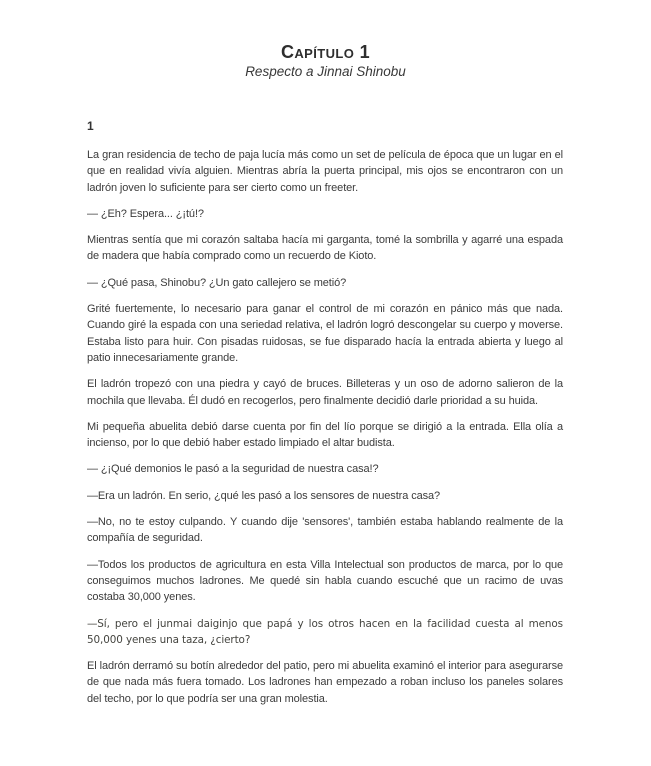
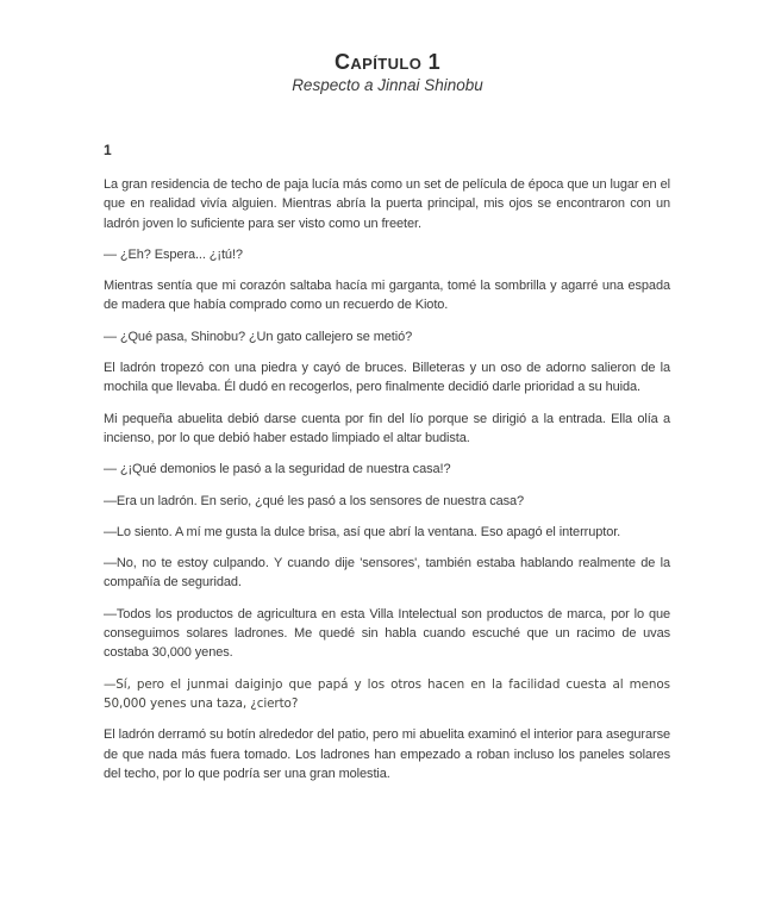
  Capítulo 1
  Respecto a Jinnai Shinobu
  1
- La gran residencia de techo de paja lucía más como un set de película de época que un lugar en el que en realidad vivía alguien. Mientras abría la puerta principal, mis ojos se encontraron con un ladrón joven lo suficiente para ser cierto como un freeter.
+ La gran residencia de techo de paja lucía más como un set de película de época que un lugar en el que en realidad vivía alguien. Mientras abría la puerta principal, mis ojos se encontraron con un ladrón joven lo suficiente para ser visto como un freeter.
  — ¿Eh? Espera... ¿¡tú!?
  Mientras sentía que mi corazón saltaba hacía mi garganta, tomé la sombrilla y agarré una espada de madera que había comprado como un recuerdo de Kioto.
  — ¿Qué pasa, Shinobu? ¿Un gato callejero se metió?
- Grité fuertemente, lo necesario para ganar el control de mi corazón en pánico más que nada. Cuando giré la espada con una seriedad relativa, el ladrón logró descongelar su cuerpo y moverse. Estaba listo para huir. Con pisadas ruidosas, se fue disparado hacía la entrada abierta y luego al patio innecesariamente grande.
  El ladrón tropezó con una piedra y cayó de bruces. Billeteras y un oso de adorno salieron de la mochila que llevaba. Él dudó en recogerlos, pero finalmente decidió darle prioridad a su huida.
  Mi pequeña abuelita debió darse cuenta por fin del lío porque se dirigió a la entrada. Ella olía a incienso, por lo que debió haber estado limpiado el altar budista.
  — ¿¡Qué demonios le pasó a la seguridad de nuestra casa!?
  —Era un ladrón. En serio, ¿qué les pasó a los sensores de nuestra casa?
+ —Lo siento. A mí me gusta la dulce brisa, así que abrí la ventana. Eso apagó el interruptor.
  —No, no te estoy culpando. Y cuando dije 'sensores', también estaba hablando realmente de la compañía de seguridad.
- —Todos los productos de agricultura en esta Villa Intelectual son productos de marca, por lo que conseguimos muchos ladrones. Me quedé sin habla cuando escuché que un racimo de uvas costaba 30,000 yenes.
+ —Todos los productos de agricultura en esta Villa Intelectual son productos de marca, por lo que conseguimos solares ladrones. Me quedé sin habla cuando escuché que un racimo de uvas costaba 30,000 yenes.
  —Sí, pero el junmai daiginjo que papá y los otros hacen en la facilidad cuesta al menos 50,000 yenes una taza, ¿cierto?
  El ladrón derramó su botín alrededor del patio, pero mi abuelita examinó el interior para asegurarse de que nada más fuera tomado. Los ladrones han empezado a roban incluso los paneles solares del techo, por lo que podría ser una gran molestia.
